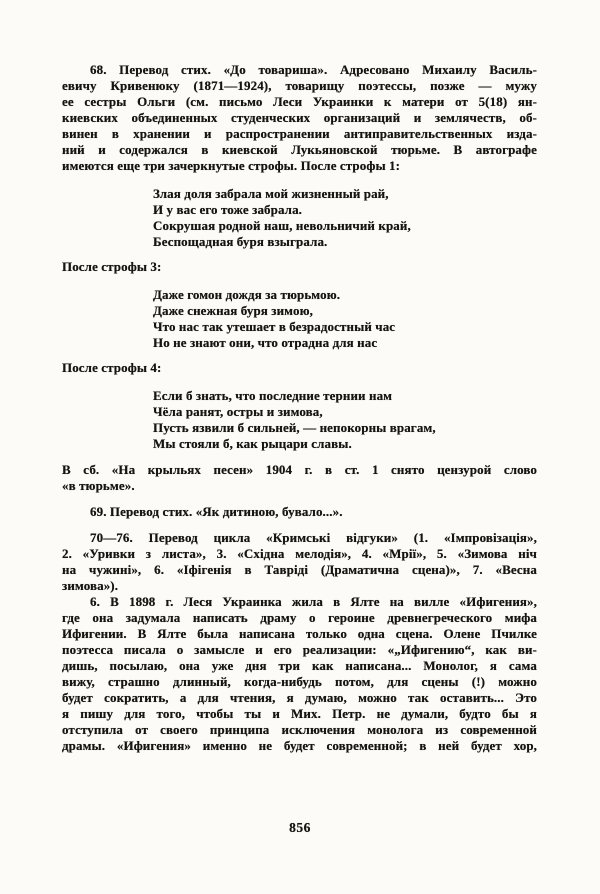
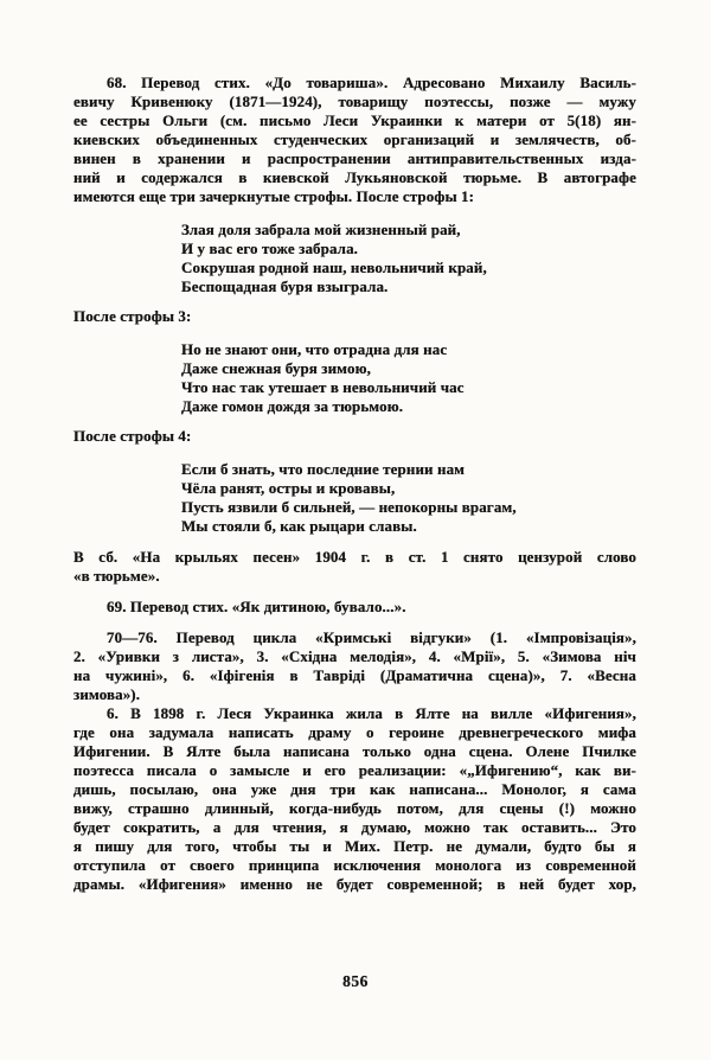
  68. Перевод стих. «До товариша». Адресовано Михаилу Василь-
  евичу Кривенюку (1871—1924), товарищу поэтессы, позже — мужу
  ее сестры Ольги (см. письмо Леси Украинки к матери от 5(18) ян-
  киевских объединенных студенческих организаций и землячеств, об-
  винен в хранении и распространении антиправительственных изда-
  ний и содержался в киевской Лукьяновской тюрьме. В автографе
  имеются еще три зачеркнутые строфы. После строфы 1:
  Злая доля забрала мой жизненный рай,
  И у вас его тоже забрала.
  Сокрушая родной наш, невольничий край,
  Беспощадная буря взыграла.
  После строфы 3:
- Даже гомон дождя за тюрьмою.
+ Но не знают они, что отрадна для нас
  Даже снежная буря зимою,
- Что нас так утешает в безрадостный час
+ Что нас так утешает в невольничий час
- Но не знают они, что отрадна для нас
+ Даже гомон дождя за тюрьмою.
  После строфы 4:
  Если б знать, что последние тернии нам
- Чёла ранят, остры и зимова,
+ Чёла ранят, остры и кровавы,
  Пусть язвили б сильней, — непокорны врагам,
  Мы стояли б, как рыцари славы.
  В сб. «На крыльях песен» 1904 г. в ст. 1 снято цензурой слово
  «в тюрьме».
  69. Перевод стих. «Як дитиною, бувало...».
  70—76. Перевод цикла «Кримські відгуки» (1. «Імпровізація»,
  2. «Уривки з листа», 3. «Східна мелодія», 4. «Мрії», 5. «Зимова ніч
  на чужині», 6. «Іфігенія в Тавріді (Драматична сцена)», 7. «Весна
  зимова»).
  6. В 1898 г. Леся Украинка жила в Ялте на вилле «Ифигения»,
  где она задумала написать драму о героине древнегреческого мифа
  Ифигении. В Ялте была написана только одна сцена. Олене Пчилке
  поэтесса писала о замысле и его реализации: «„Ифигению“, как ви-
  дишь, посылаю, она уже дня три как написана... Монолог, я сама
  вижу, страшно длинный, когда-нибудь потом, для сцены (!) можно
  будет сократить, а для чтения, я думаю, можно так оставить... Это
  я пишу для того, чтобы ты и Мих. Петр. не думали, будто бы я
  отступила от своего принципа исключения монолога из современной
  драмы. «Ифигения» именно не будет современной; в ней будет хор,
  856
